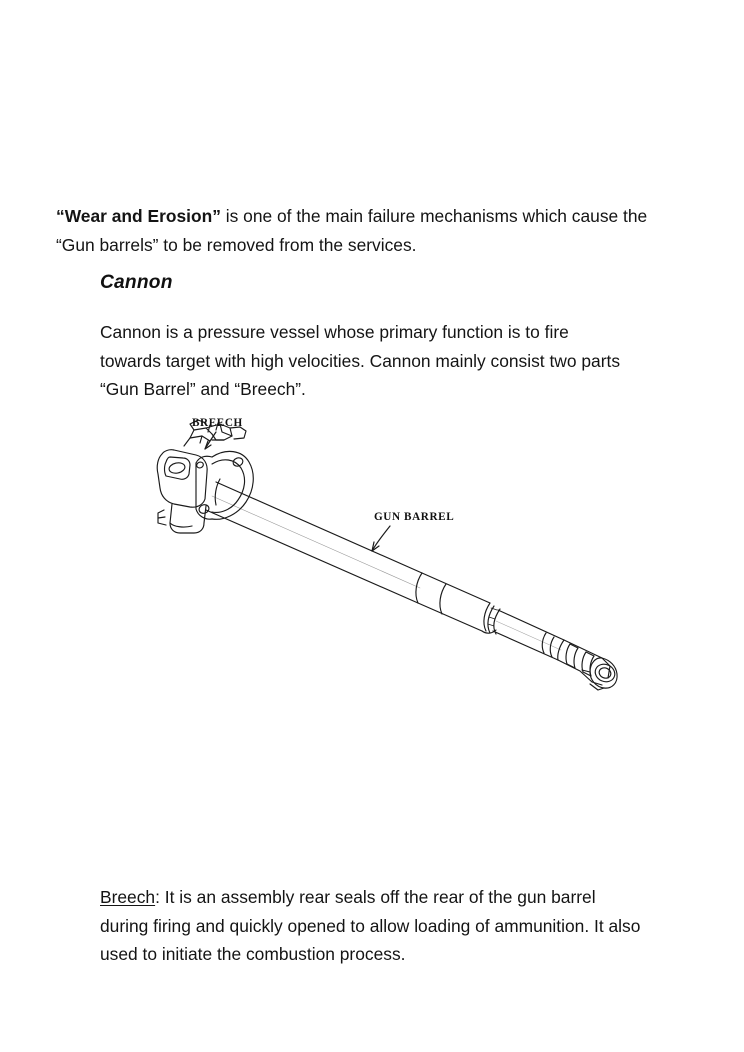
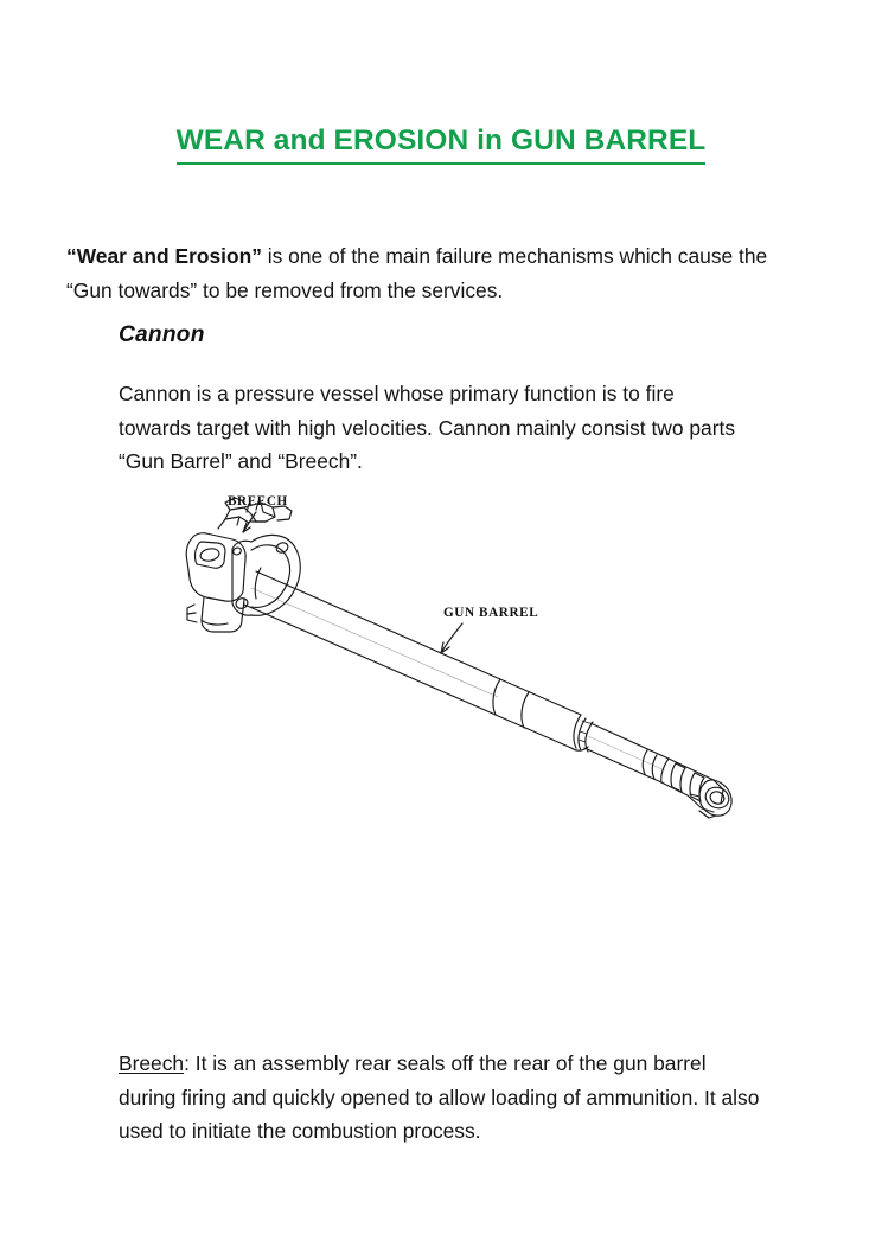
+ WEAR and EROSION in GUN BARREL
- “Wear and Erosion” is one of the main failure mechanisms which cause the “Gun barrels” to be removed from the services.
+ “Wear and Erosion” is one of the main failure mechanisms which cause the “Gun towards” to be removed from the services.
  Cannon
  Cannon is a pressure vessel whose primary function is to fire towards target with high velocities. Cannon mainly consist two parts “Gun Barrel” and “Breech”.
  BREECH
  GUN BARREL
  Breech: It is an assembly rear seals off the rear of the gun barrel during firing and quickly opened to allow loading of ammunition. It also used to initiate the combustion process.
